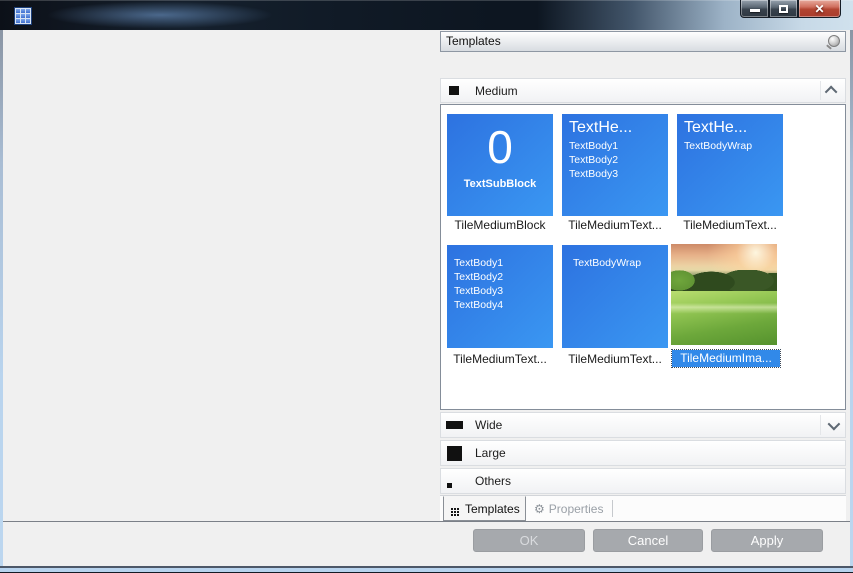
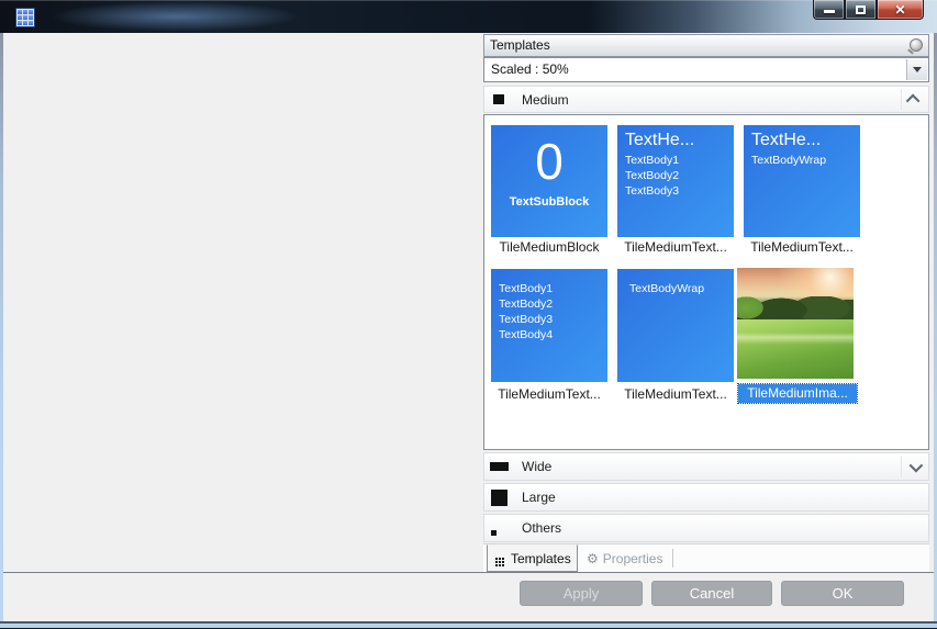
  ✕
  Templates
+ Scaled : 50%
  Medium
  0
  TextSubBlock
  TextHe...
  TextBody1
  TextBody2
  TextBody3
  TextHe...
  TextBodyWrap
  TileMediumBlock
  TileMediumText...
  TileMediumText...
  TextBody1
  TextBody2
  TextBody3
  TextBody4
  TextBodyWrap
  TileMediumText...
  TileMediumText...
  TileMediumIma...
  Wide
  Large
  Others
  Templates
  ⚙
  Properties
- OK
+ Apply
  Cancel
- Apply
+ OK
